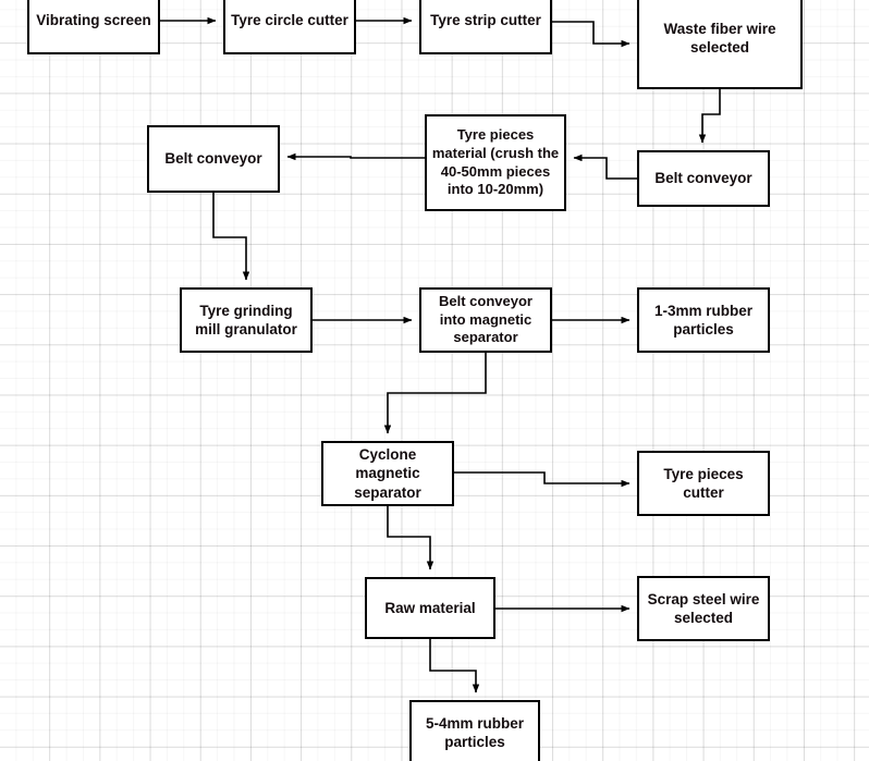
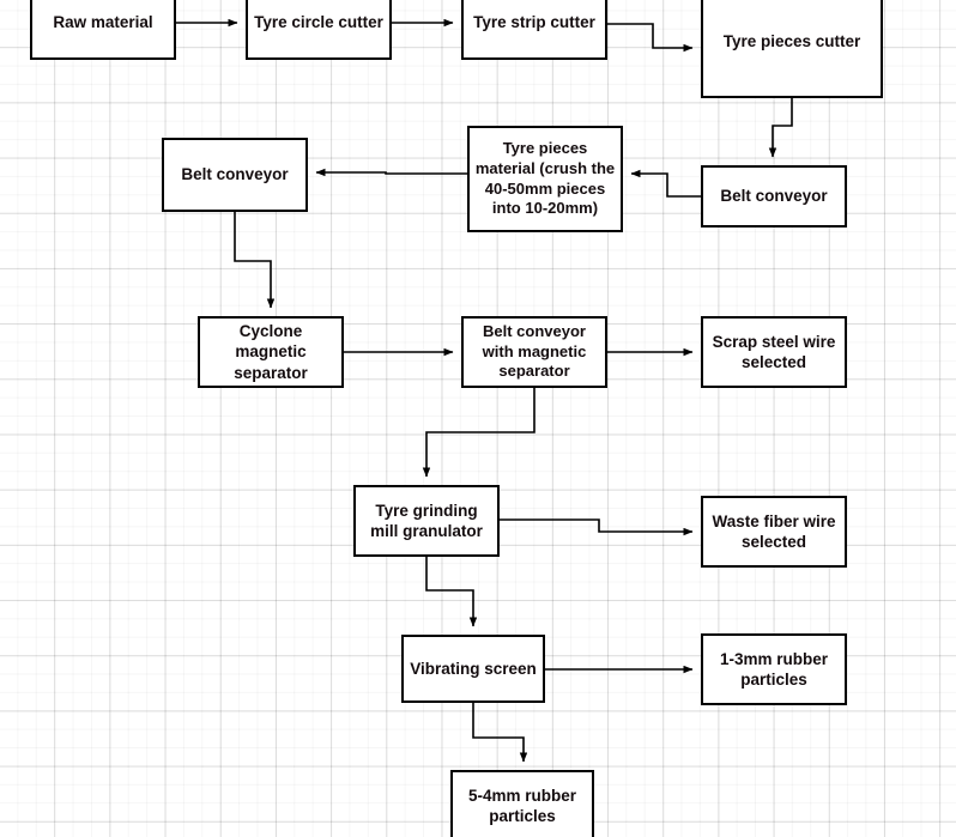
- Vibrating screen
+ Raw material
  Tyre circle cutter
  Tyre strip cutter
- Waste fiber wire selected
+ Tyre pieces cutter
  Belt conveyor
  Tyre pieces material (crush the 40-50mm pieces into 10-20mm)
  Belt conveyor
- Tyre grinding mill granulator
+ Cyclone magnetic separator
- Belt conveyor into magnetic separator
+ Belt conveyor with magnetic separator
- 1-3mm rubber particles
+ Scrap steel wire selected
- Cyclone magnetic separator
+ Tyre grinding mill granulator
- Tyre pieces cutter
+ Waste fiber wire selected
- Raw material
+ Vibrating screen
- Scrap steel wire selected
+ 1-3mm rubber particles
  5-4mm rubber particles
